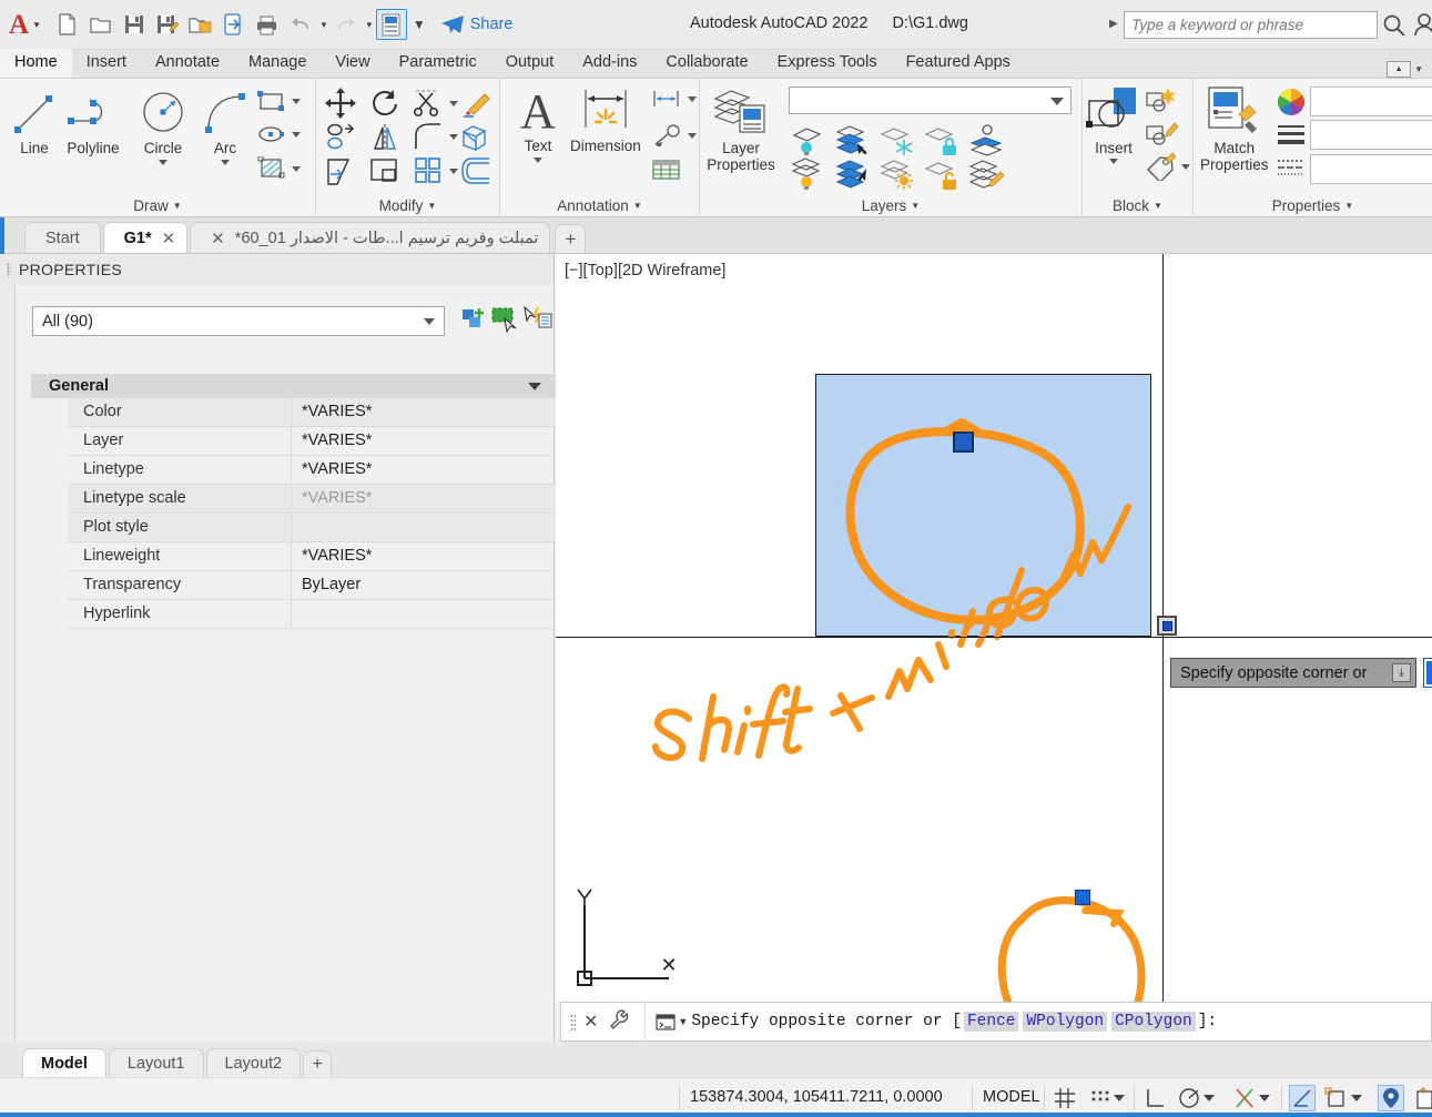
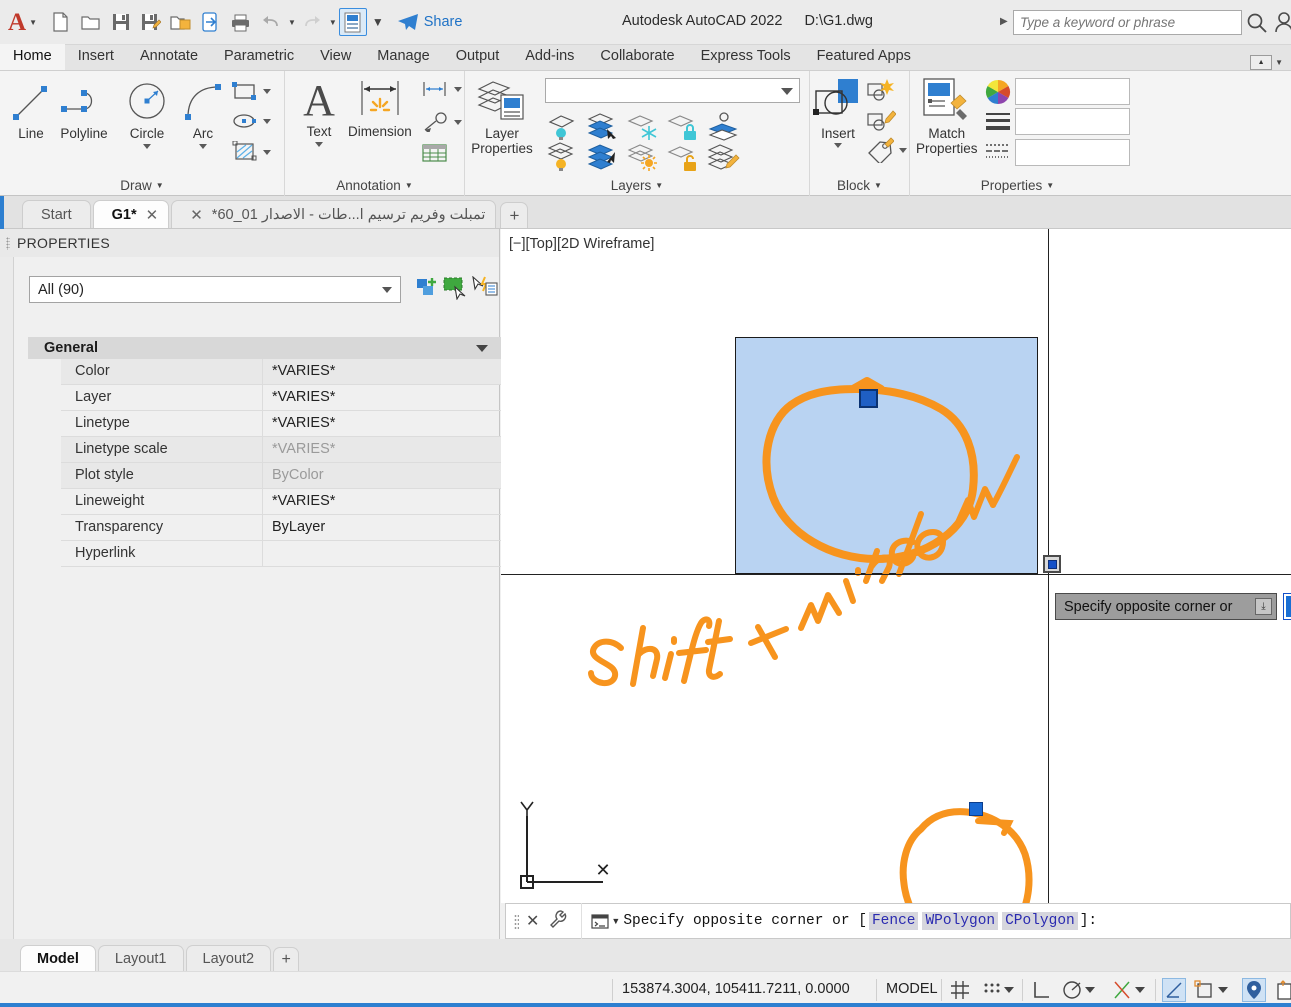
  A
  ▼
  ▼
  ▼
  ▼
  Share
  Autodesk AutoCAD 2022 D:\G1.dwg
  ▶
  Type a keyword or phrase
  Home
  Insert
  Annotate
- Manage
+ Parametric
  View
- Parametric
+ Manage
  Output
  Add-ins
  Collaborate
  Express Tools
  Featured Apps
  ▼
  Line
  Polyline
  Circle
  Arc
  Draw ▼
- Modify ▼
  A
  Text
  Dimension
  Annotation ▼
  Layer
  Properties
  Layers ▼
  Insert
  Block ▼
  Match
  Properties
  Properties ▼
  Start
  G1*
  ✕
  تمبلت وفريم ترسيم ا...طات - الاصدار 01_60*
  ✕
  +
  PROPERTIES
  All (90)
  General
  Color
  *VARIES*
  Layer
  *VARIES*
  Linetype
  *VARIES*
  Linetype scale
  *VARIES*
  Plot style
+ ByColor
  Lineweight
  *VARIES*
  Transparency
  ByLayer
  Hyperlink
  [−][Top][2D Wireframe]
  Specify opposite corner or
  ⤓
  ✕
  ✕
  ▼
  Specify opposite corner or [
  Fence
  WPolygon
  CPolygon
  ]:
  Model
  Layout1
  Layout2
  +
  153874.3004, 105411.7211, 0.0000
  MODEL
